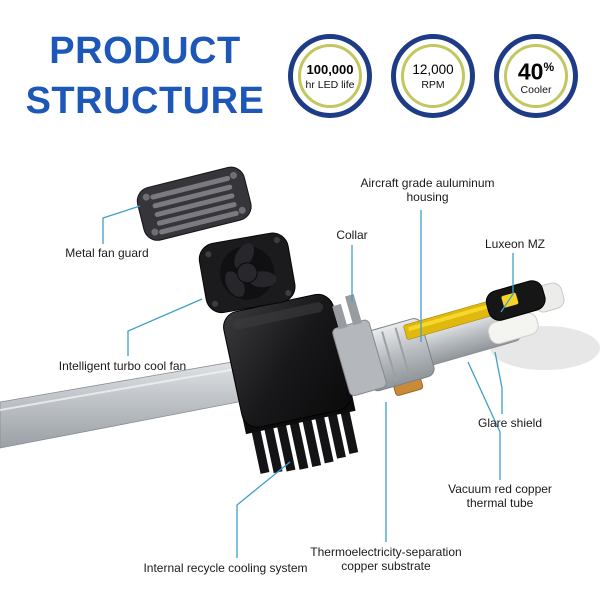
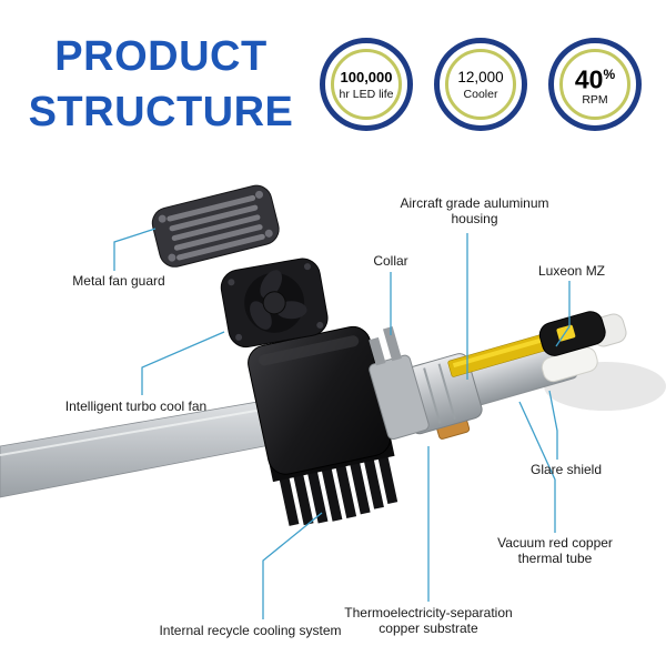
  PRODUCT
  STRUCTURE
  100,000
  hr LED life
  12,000
- RPM
+ Cooler
  40%
- Cooler
+ RPM
  Metal fan guard
  Intelligent turbo cool fan
  Collar
  Aircraft grade auluminum housing
  Luxeon MZ
  Glare shield
  Vacuum red copper thermal tube
  Thermoelectricity-separation copper substrate
  Internal recycle cooling system
